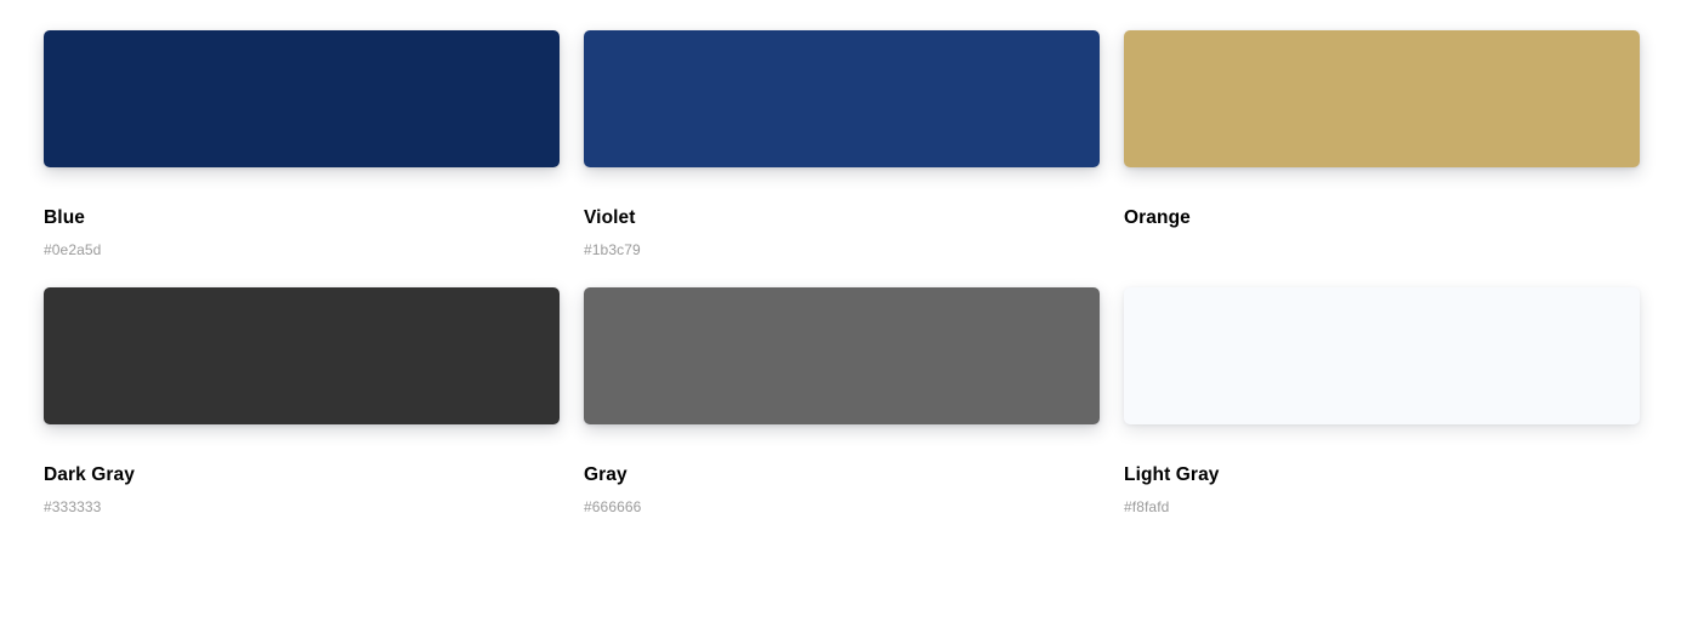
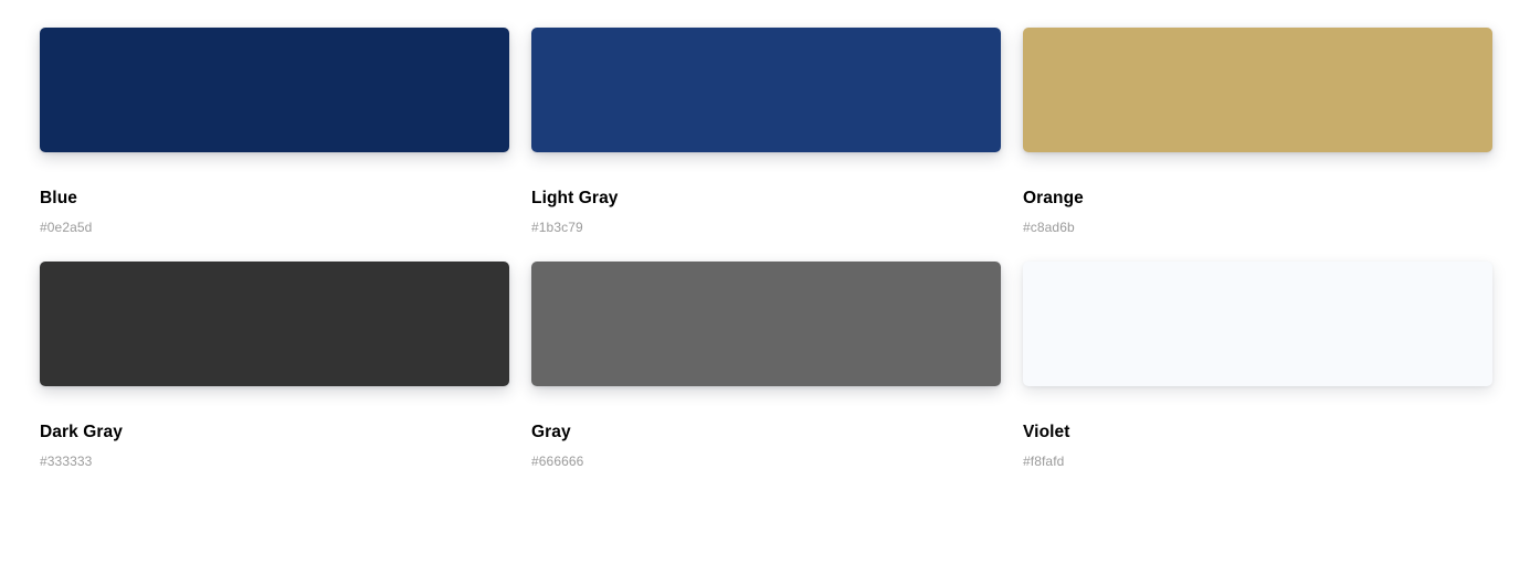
  Blue
  #0e2a5d
- Violet
+ Light Gray
  #1b3c79
  Orange
+ #c8ad6b
  Dark Gray
  #333333
  Gray
  #666666
- Light Gray
+ Violet
  #f8fafd
